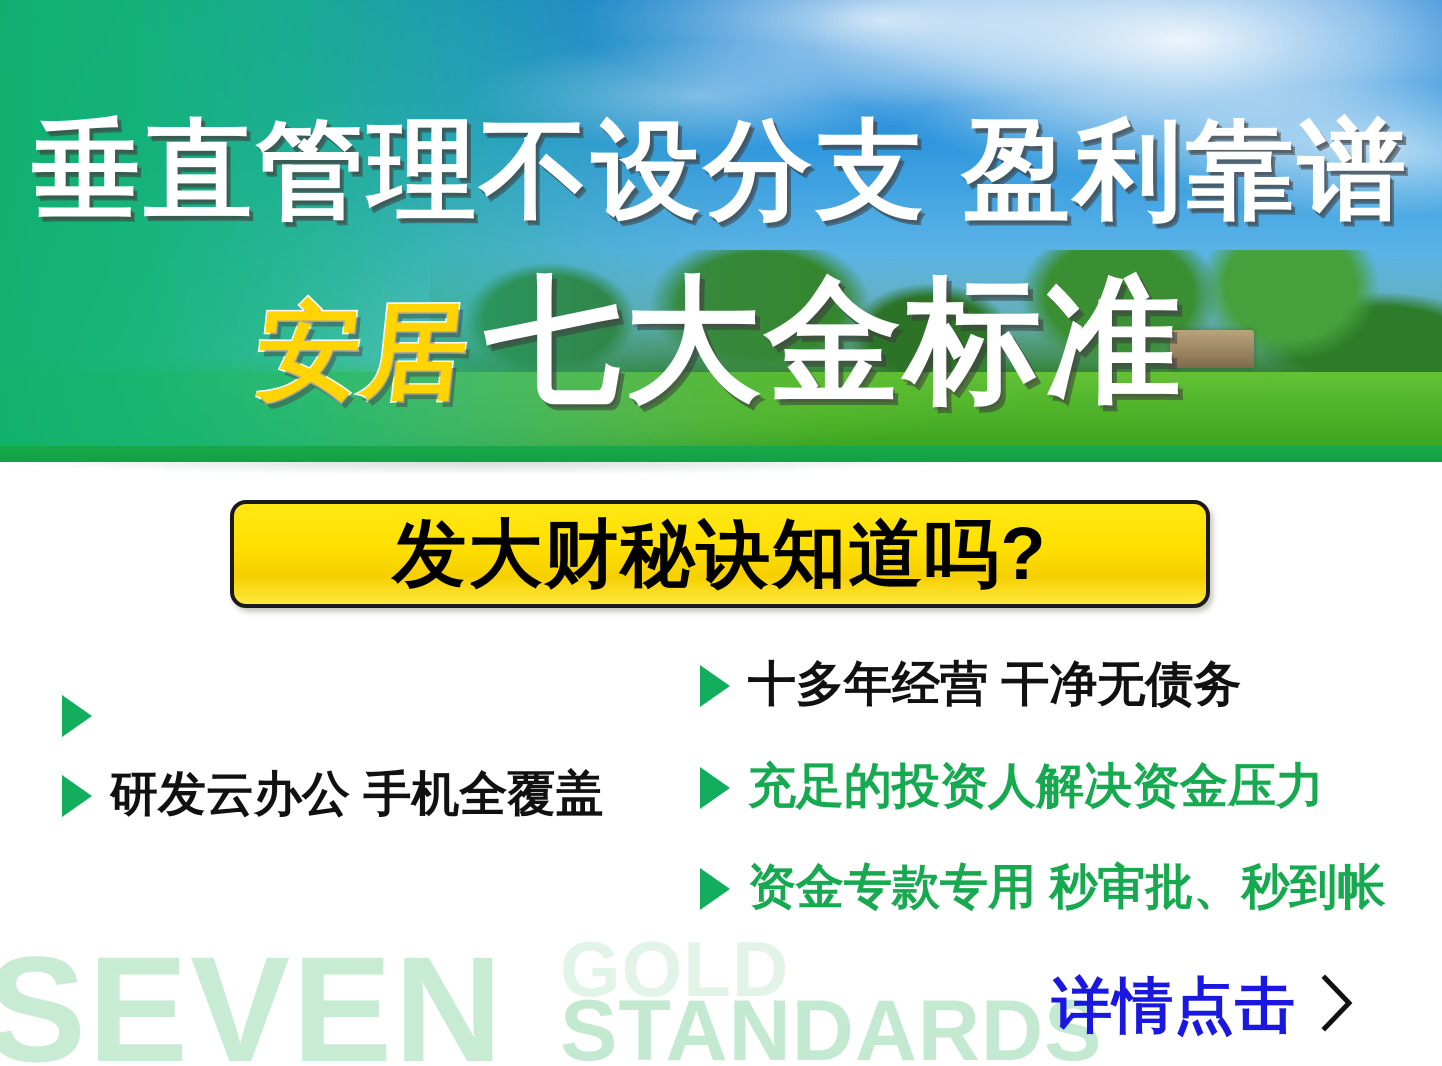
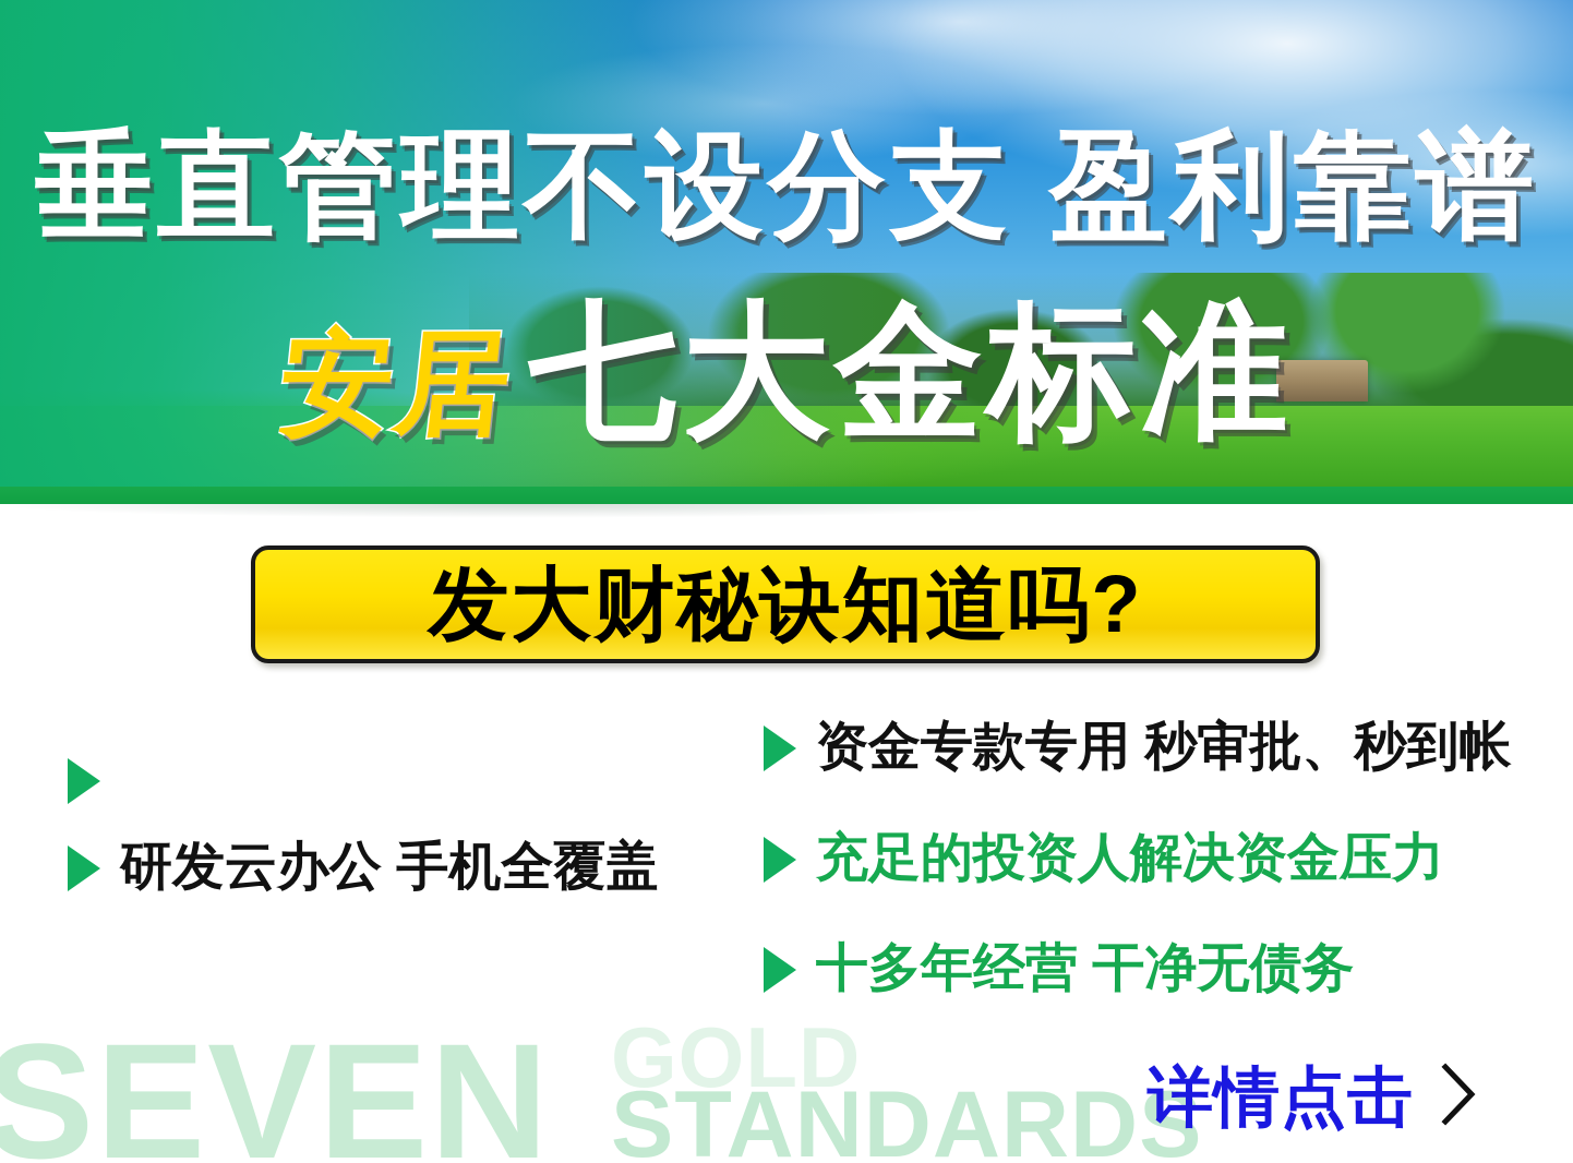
  垂直管理不设分支 盈利靠谱
  发大财秘诀知道吗?
  研发云办公 手机全覆盖
- 十多年经营 干净无债务
+ 资金专款专用 秒审批、秒到帐
  充足的投资人解决资金压力
- 资金专款专用 秒审批、秒到帐
+ 十多年经营 干净无债务
  SEVEN
  GOLD
  STANDARDS
  详情点击
